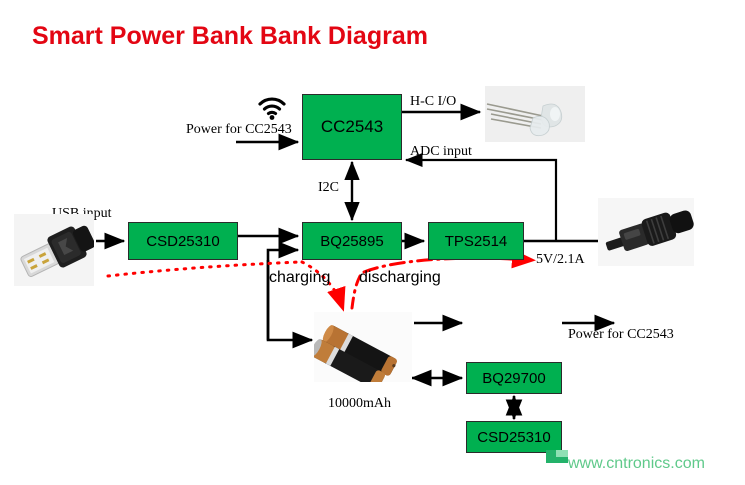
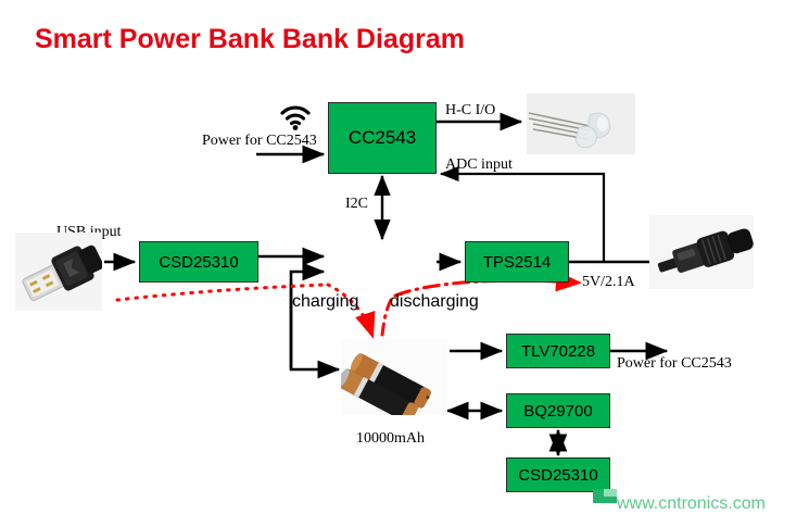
  Smart Power Bank Bank Diagram
  CSD25310
  CC2543
- BQ25895
  TPS2514
+ TLV70228
  BQ29700
  CSD25310
  USB input
  Power for CC2543
  H-C I/O
  ADC input
  I2C
  charging
  discharging
  5V/2.1A
  10000mAh
  Power for CC2543
  www.cntronics.com
